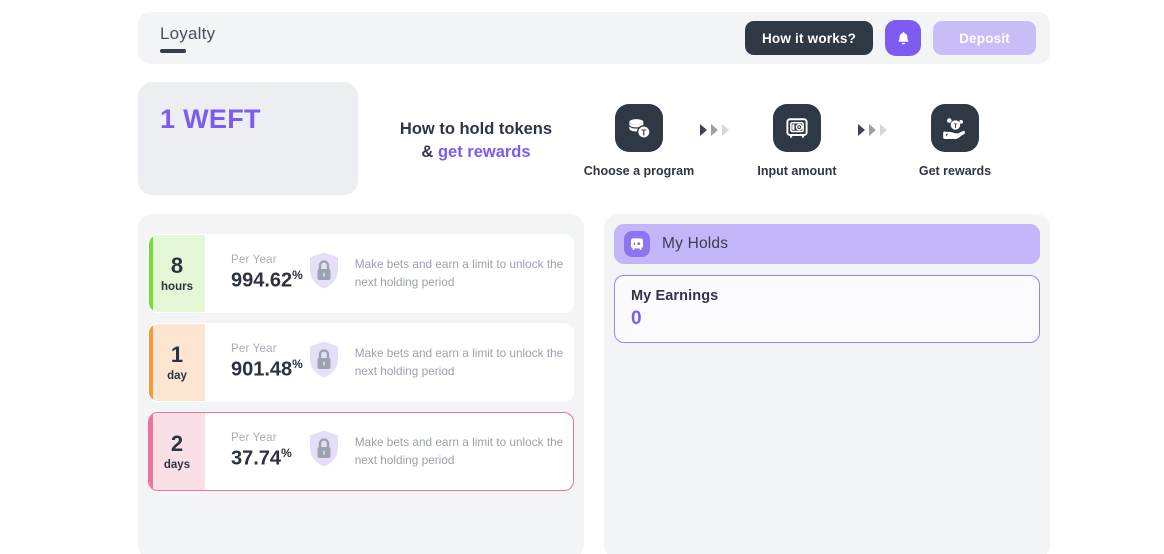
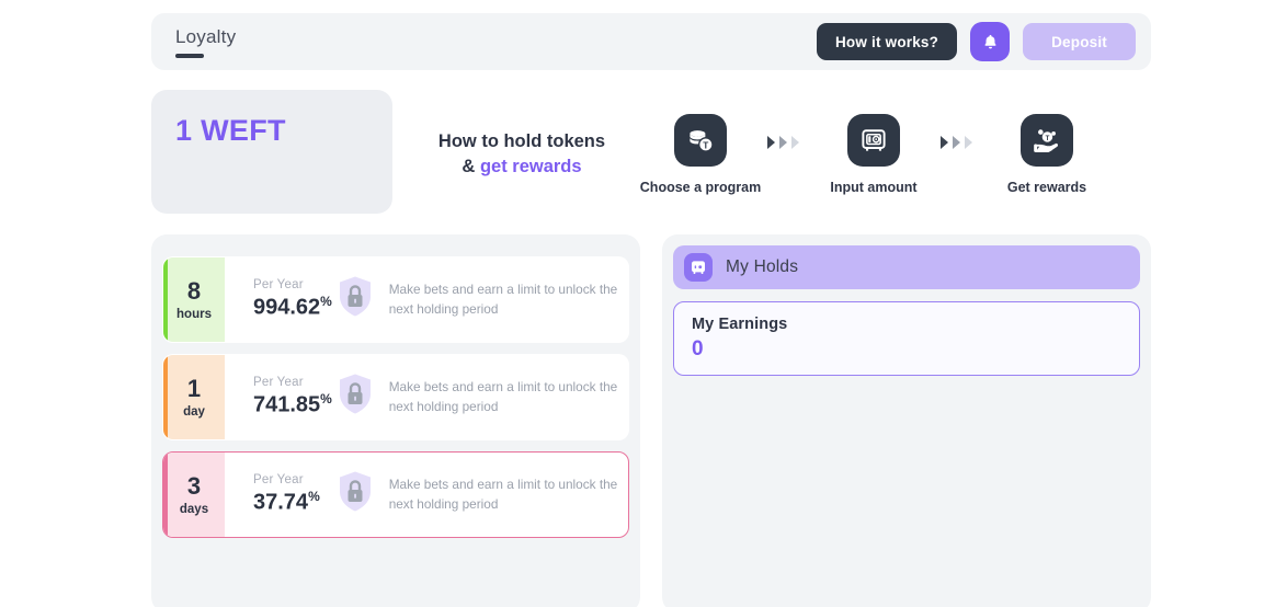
  Loyalty
  How it works?
  Deposit
  1 WEFT
  How to hold tokens
  & get rewards
  T
  Choose a program
  Input amount
  Get rewards
  8
  hours
  Per Year
  994.62%
  Make bets and earn a limit to unlock the next holding period
  1
  day
  Per Year
- 901.48%
+ 741.85%
  Make bets and earn a limit to unlock the next holding period
- 2
+ 3
  days
  Per Year
  37.74%
  Make bets and earn a limit to unlock the next holding period
  My Holds
  My Earnings
  0
